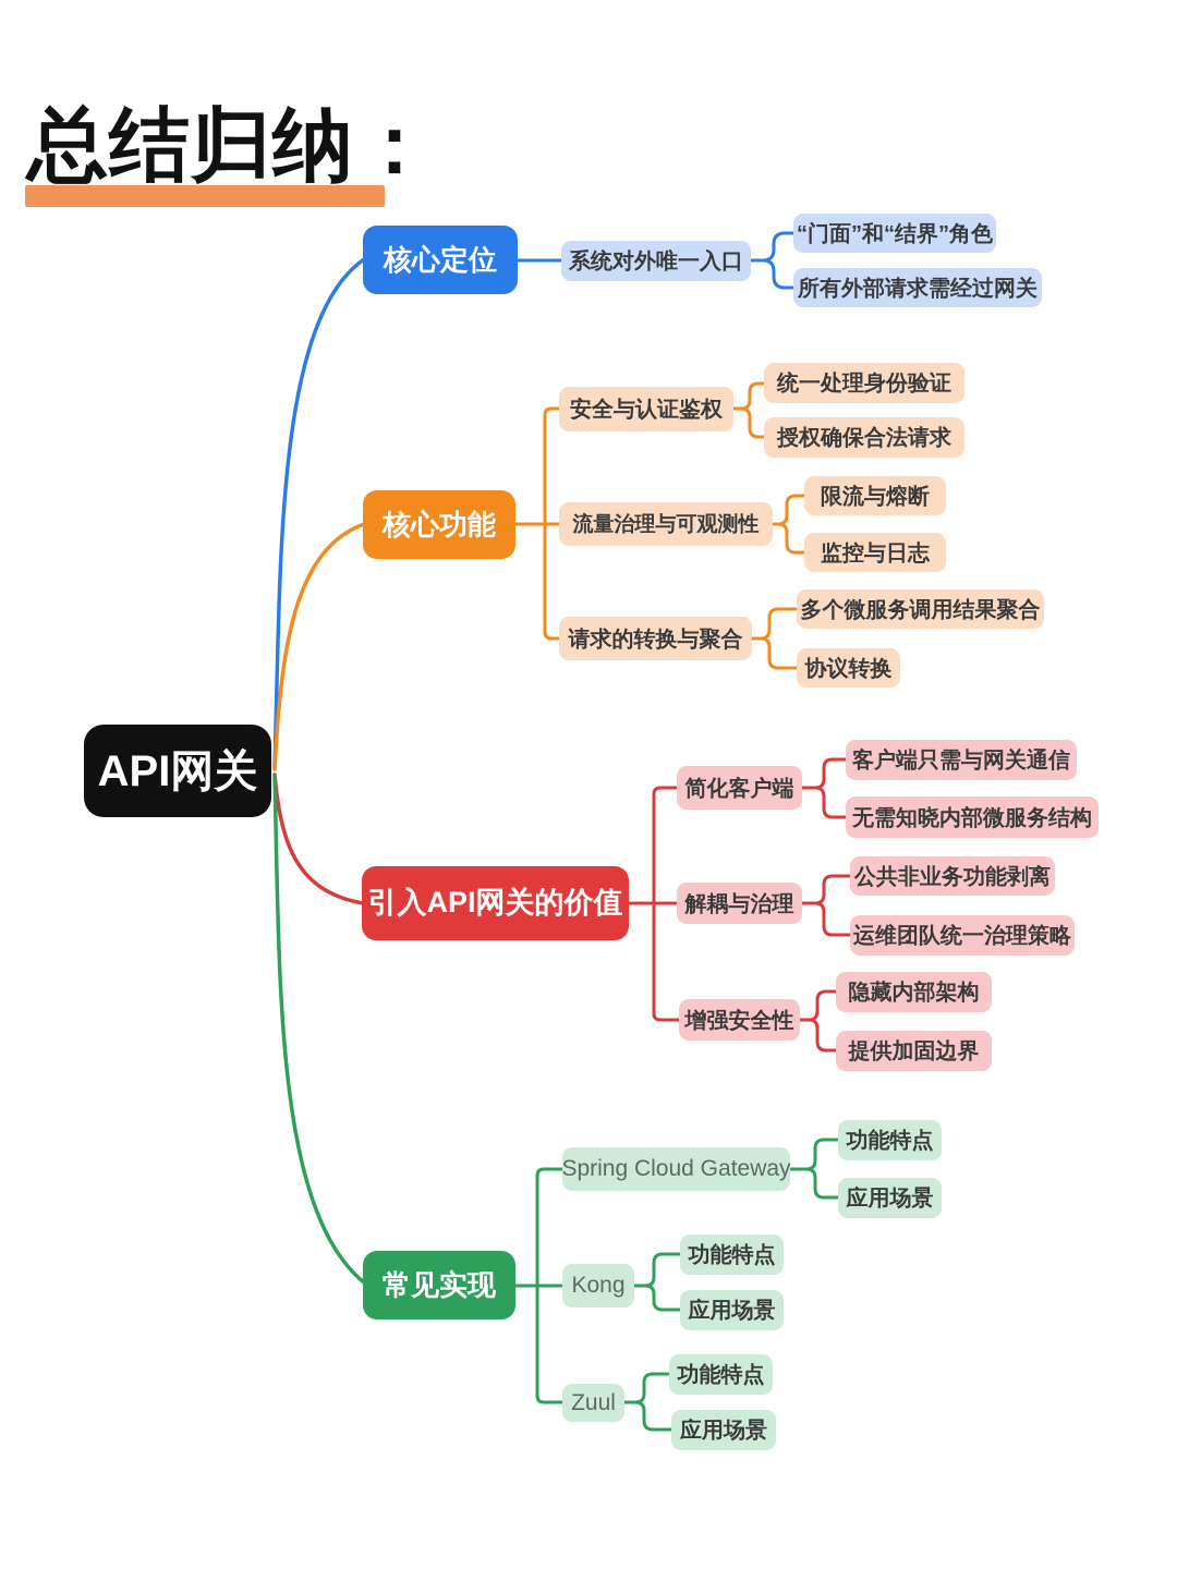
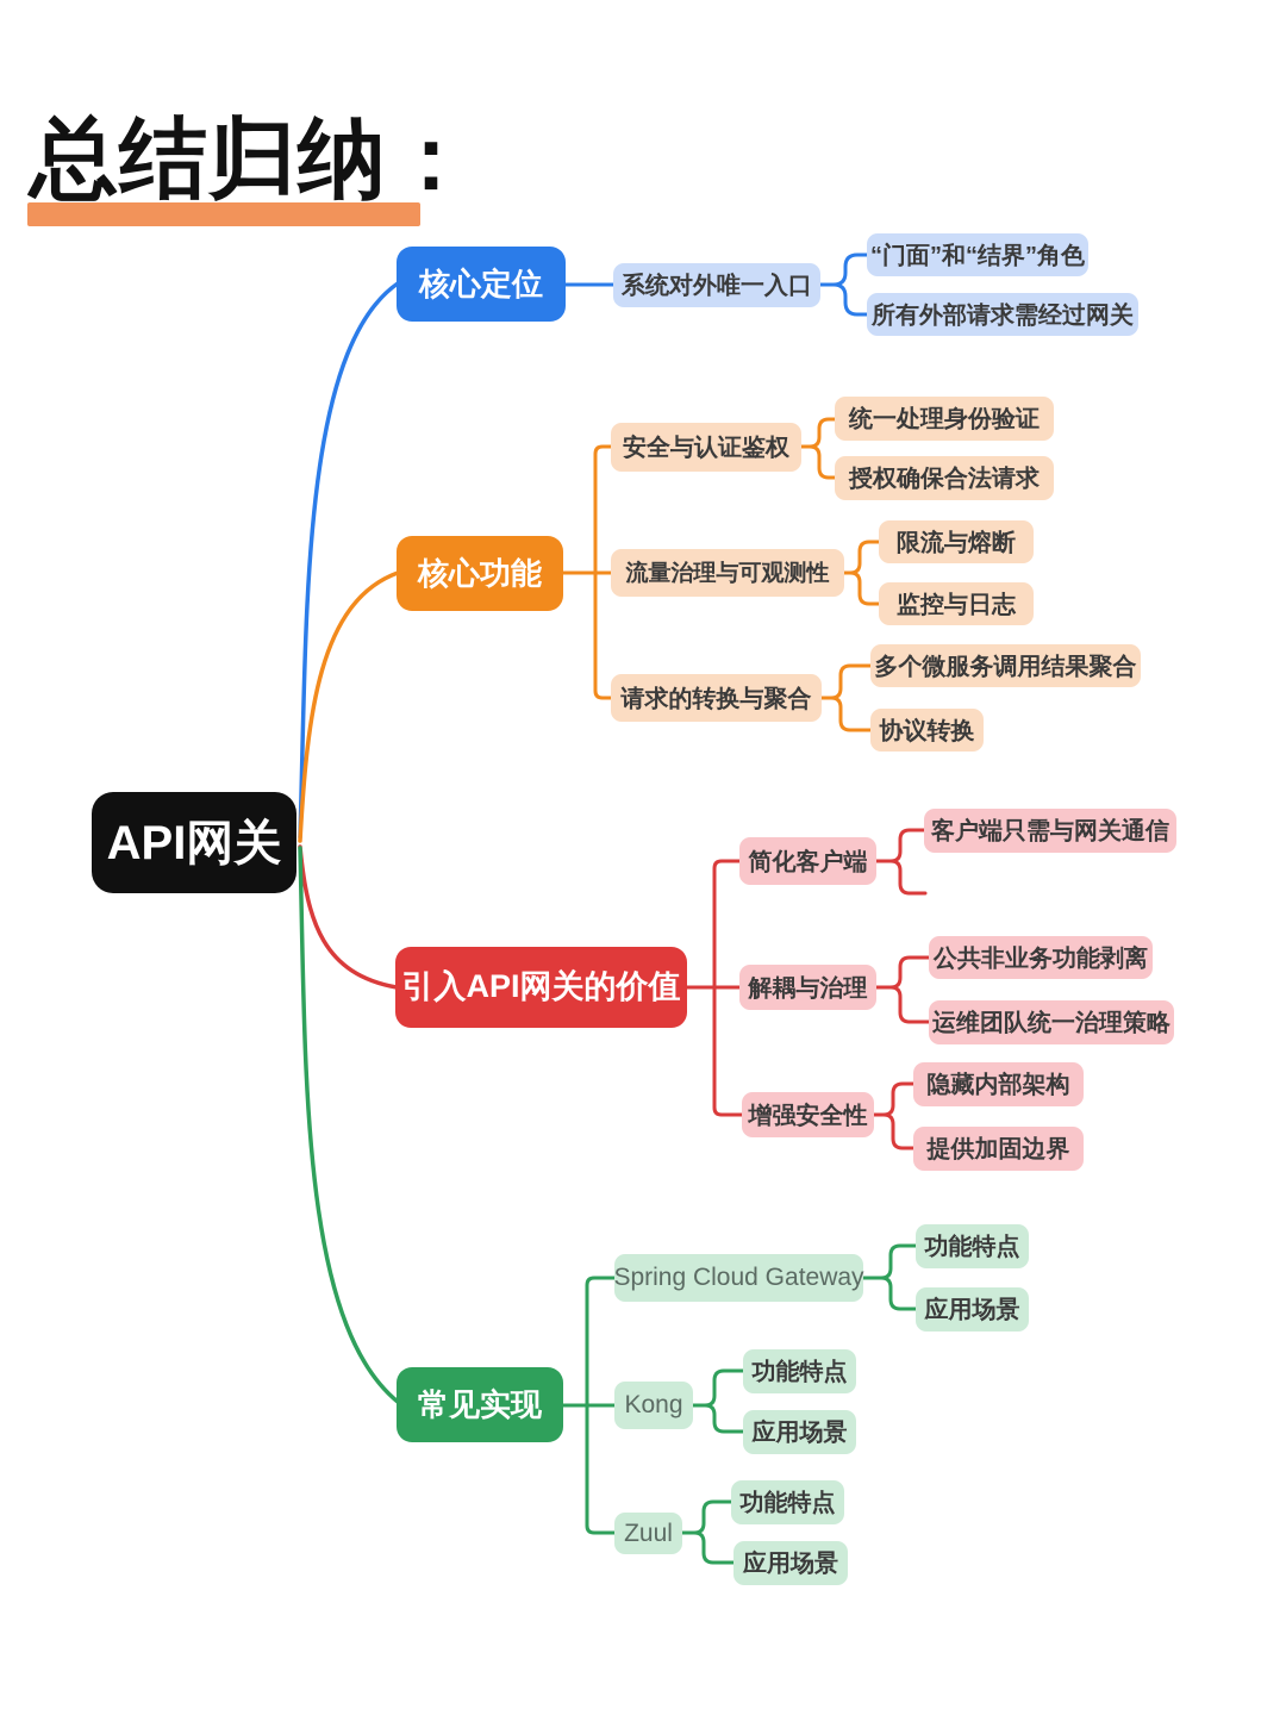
  总结归纳：
  API网关
  核心定位
  系统对外唯一入口
  “门面”和“结界”角色
  所有外部请求需经过网关
  核心功能
  安全与认证鉴权
  统一处理身份验证
  授权确保合法请求
  流量治理与可观测性
  限流与熔断
  监控与日志
  请求的转换与聚合
  多个微服务调用结果聚合
  协议转换
  引入API网关的价值
  简化客户端
  客户端只需与网关通信
- 无需知晓内部微服务结构
  解耦与治理
  公共非业务功能剥离
  运维团队统一治理策略
  增强安全性
  隐藏内部架构
  提供加固边界
  常见实现
  Spring Cloud Gateway
  功能特点
  应用场景
  Kong
  功能特点
  应用场景
  Zuul
  功能特点
  应用场景
